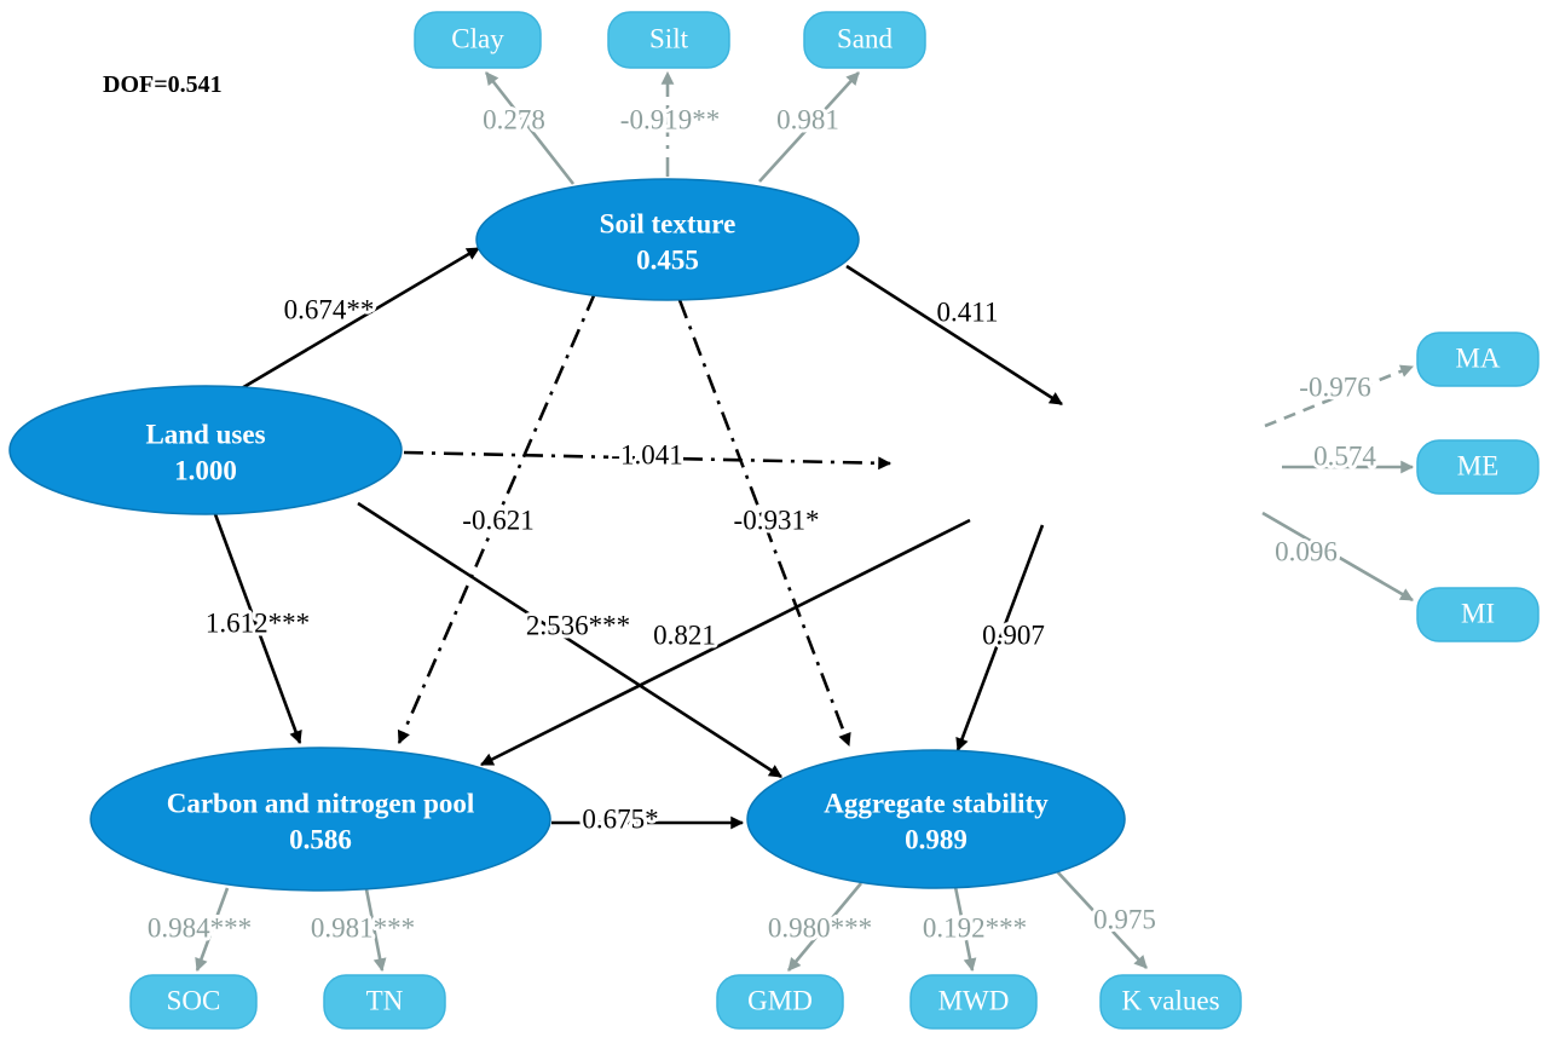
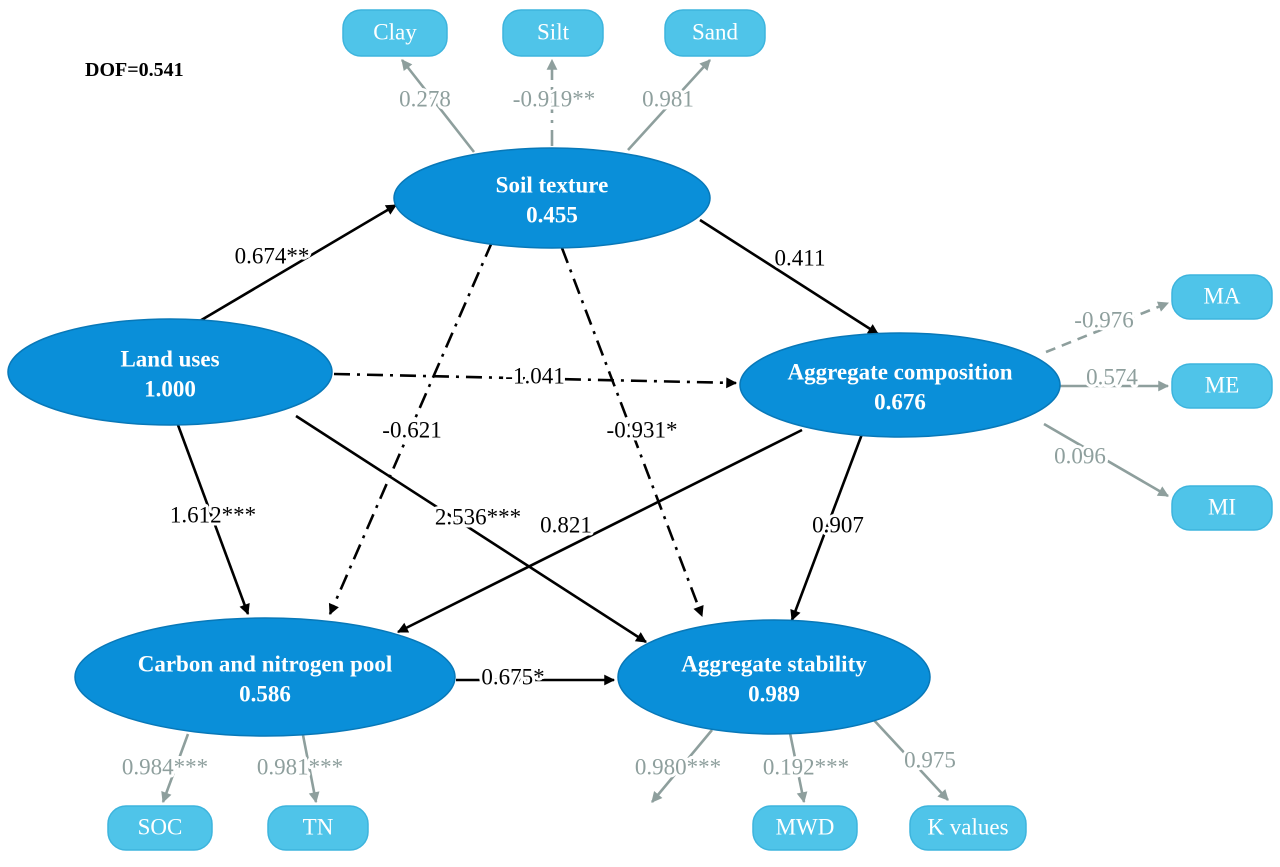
  Land uses
  1.000
  Soil texture
  0.455
+ Aggregate composition
+ 0.676
  Carbon and nitrogen pool
  0.586
  Aggregate stability
  0.989
  Clay
  Silt
  Sand
  MA
  ME
  MI
  SOC
  TN
- GMD
  MWD
  K values
  0.674**
  0.411
  -1.041
  -0.621
  -0.931*
  1.612***
  2.536***
  0.821
  0.907
  0.675*
  0.278
  -0.919**
  0.981
  -0.976
  0.574
  0.096
  0.984***
  0.981***
  0.980***
  0.192***
  0.975
  DOF=0.541
